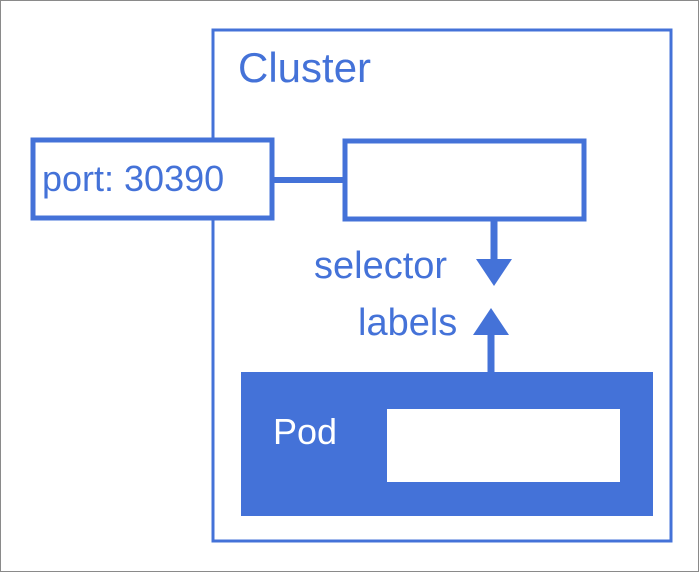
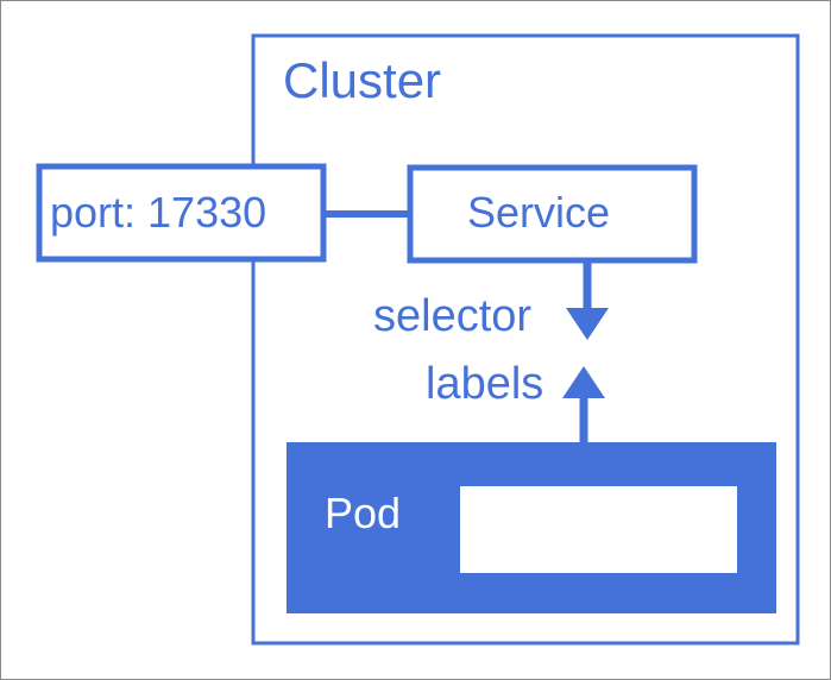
  Cluster
- port: 30390
+ port: 17330
+ Service
  selector
  labels
  Pod
